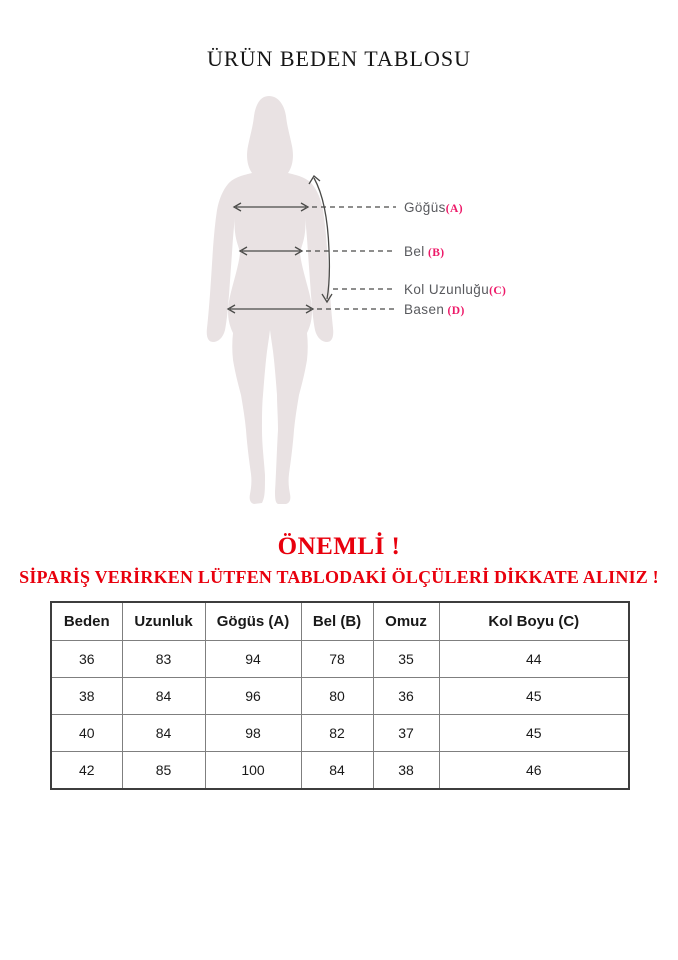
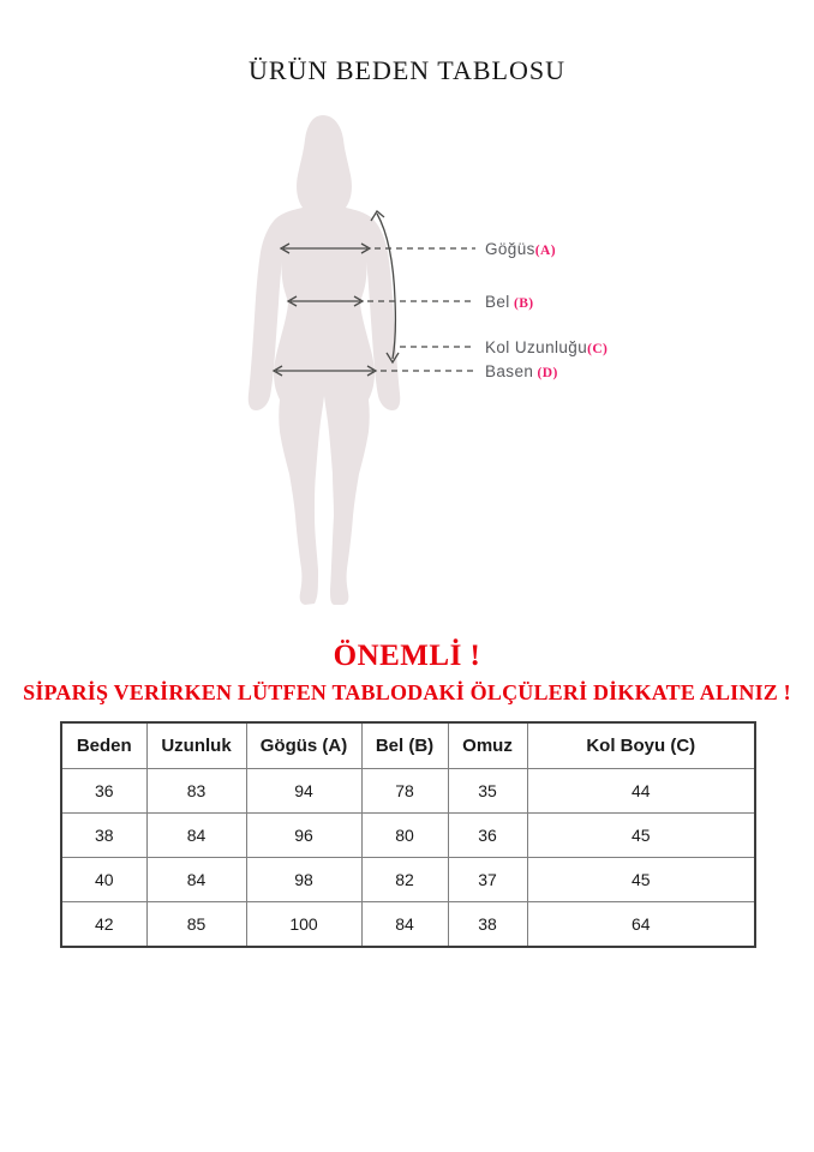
  ÜRÜN BEDEN TABLOSU
  Göğüs(A)
  Bel (B)
  Kol Uzunluğu(C)
  Basen (D)
  ÖNEMLİ !
  SİPARİŞ VERİRKEN LÜTFEN TABLODAKİ ÖLÇÜLERİ DİKKATE ALINIZ !
  Beden	Uzunluk	Gögüs (A)	Bel (B)	Omuz	Kol Boyu (C)
  36	83	94	78	35	44
  38	84	96	80	36	45
  40	84	98	82	37	45
- 42	85	100	84	38	46
+ 42	85	100	84	38	64
